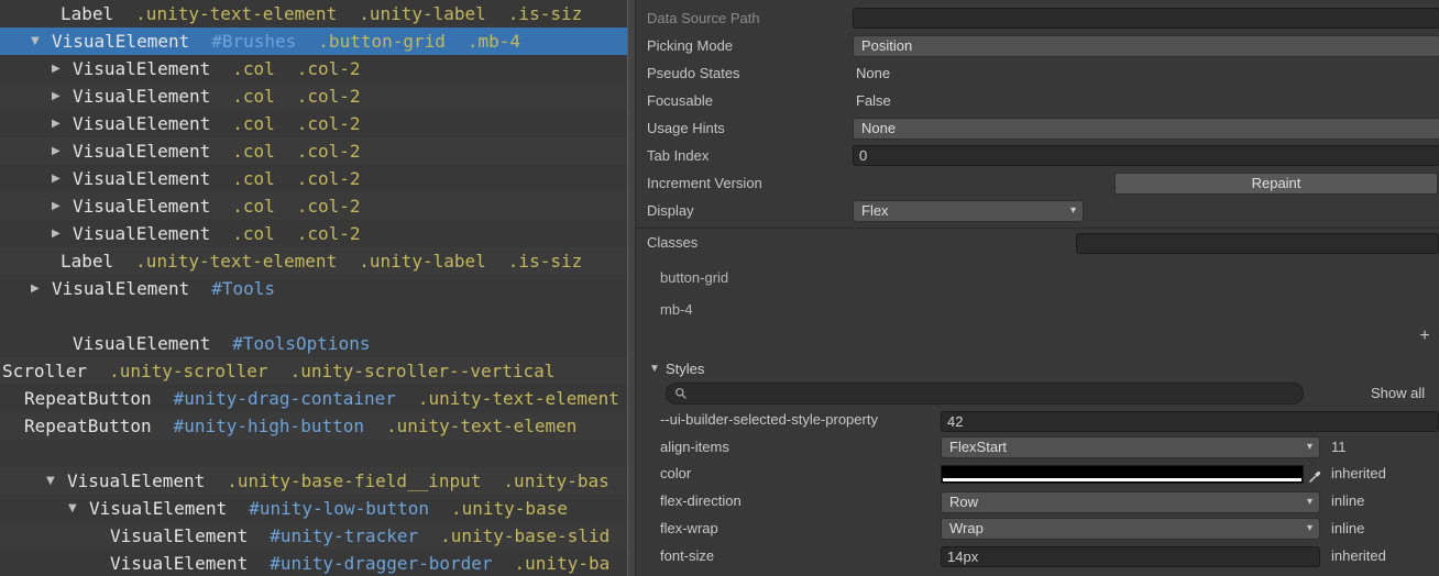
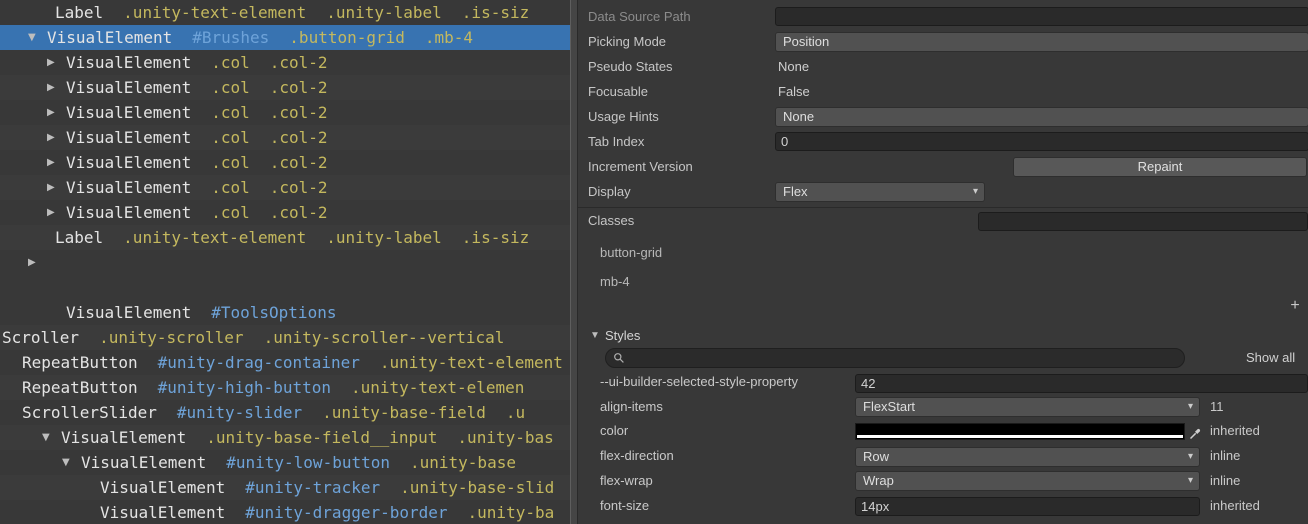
  Label .unity-text-element .unity-label .is-siz
  ▼
  VisualElement #Brushes .button-grid .mb-4
  ▶
  VisualElement .col .col-2
  ▶
  VisualElement .col .col-2
  ▶
  VisualElement .col .col-2
  ▶
  VisualElement .col .col-2
  ▶
  VisualElement .col .col-2
  ▶
  VisualElement .col .col-2
  ▶
  VisualElement .col .col-2
  Label .unity-text-element .unity-label .is-siz
  ▶
- VisualElement #Tools
  VisualElement #ToolsOptions
  Scroller .unity-scroller .unity-scroller--vertical
  RepeatButton #unity-drag-container .unity-text-element
  RepeatButton #unity-high-button .unity-text-elemen
+ ScrollerSlider #unity-slider .unity-base-field .u
  ▼
  VisualElement .unity-base-field__input .unity-bas
  ▼
  VisualElement #unity-low-button .unity-base
  VisualElement #unity-tracker .unity-base-slid
  VisualElement #unity-dragger-border .unity-ba
  Data Source Path
  Picking Mode
  Position
  Pseudo States
  None
  Focusable
  False
  Usage Hints
  None
  Tab Index
  0
  Increment Version
  Repaint
  Display
  Flex
  ▾
  Classes
  button-grid
  mb-4
  +
  ▼
  Styles
  Show all
  --ui-builder-selected-style-property
  42
  align-items
  FlexStart
  ▾
  11
  color
  inherited
  flex-direction
  Row
  ▾
  inline
  flex-wrap
  Wrap
  ▾
  inline
  font-size
  14px
  inherited
